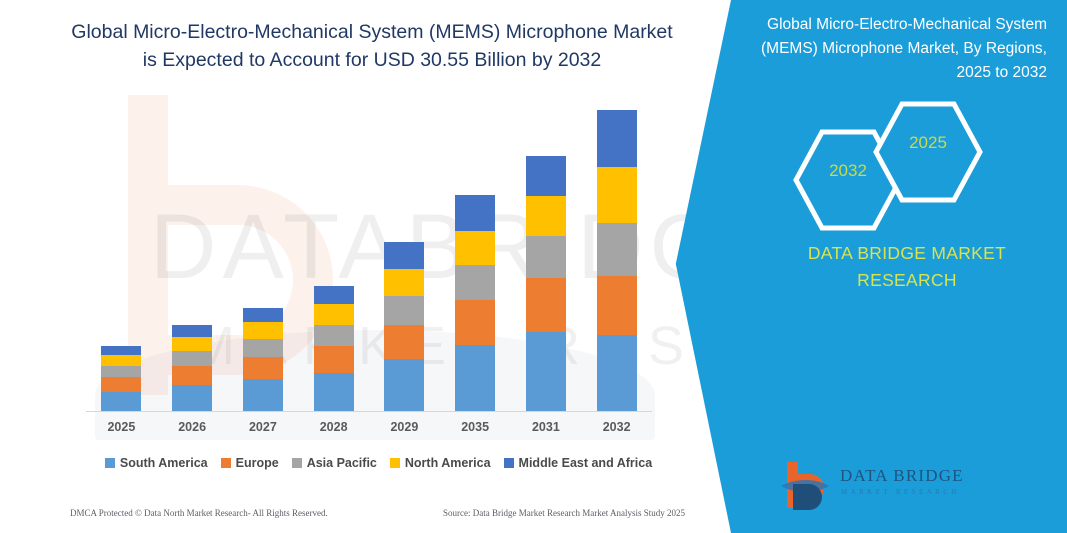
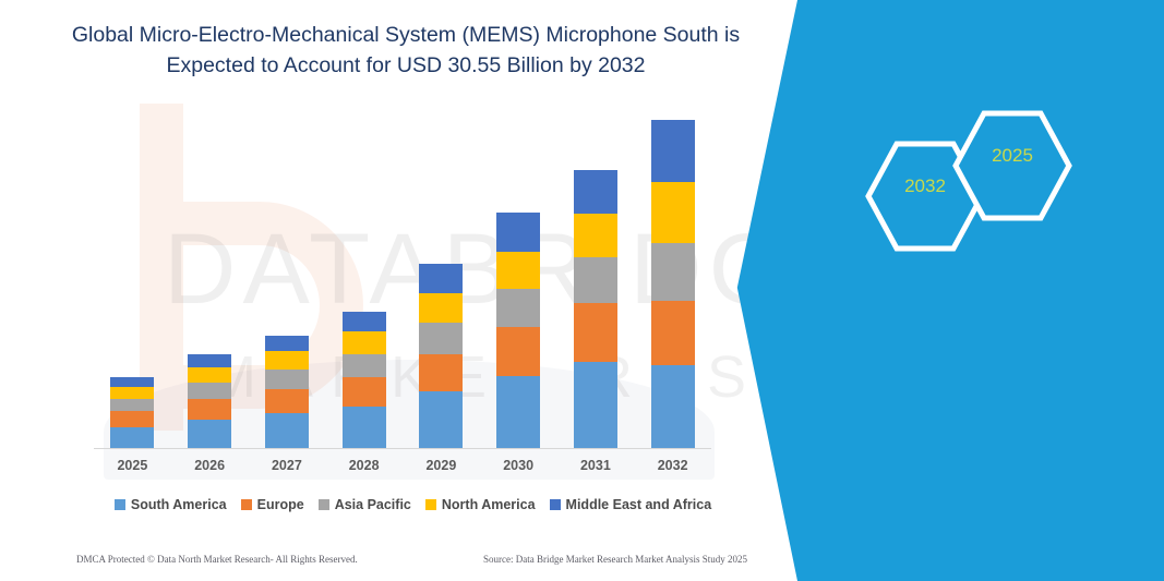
- Global Micro-Electro-Mechanical System (MEMS) Microphone Market is Expected to Account for USD 30.55 Billion by 2032
+ Global Micro-Electro-Mechanical System (MEMS) Microphone South is Expected to Account for USD 30.55 Billion by 2032
  2025
  2026
  2027
  2028
  2029
- 2035
+ 2030
  2031
  2032
  South America
  Europe
  Asia Pacific
  North America
  Middle East and Africa
  DMCA Protected © Data North Market Research- All Rights Reserved.
  Source: Data Bridge Market Research Market Analysis Study 2025
- Global Micro-Electro-Mechanical System (MEMS) Microphone Market, By Regions, 2025 to 2032
  2032
  2025
- DATA BRIDGE MARKET
- RESEARCH
- DATA BRIDGE
- MARKET RESEARCH
